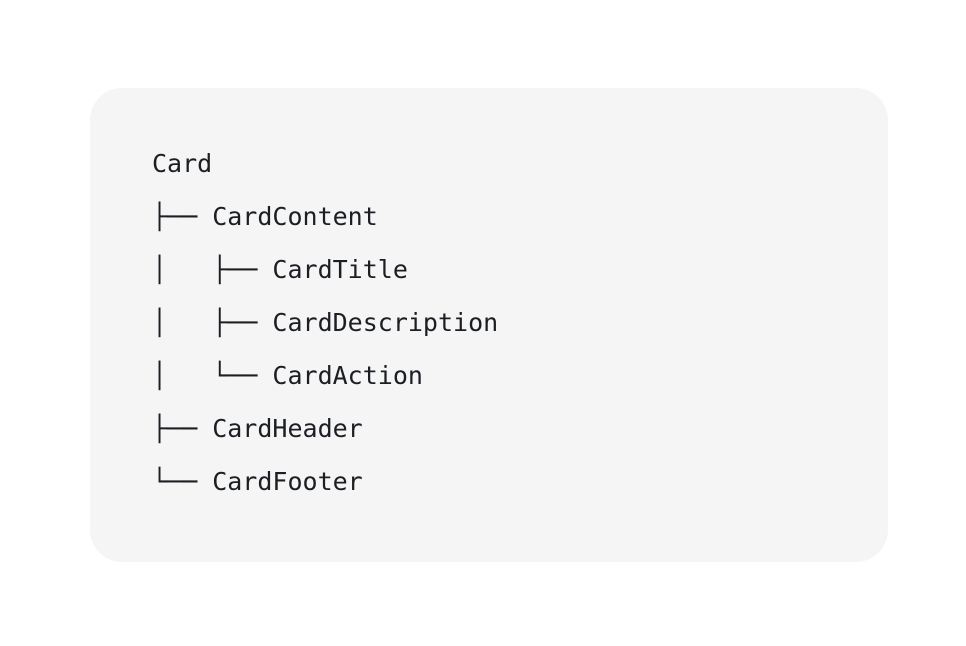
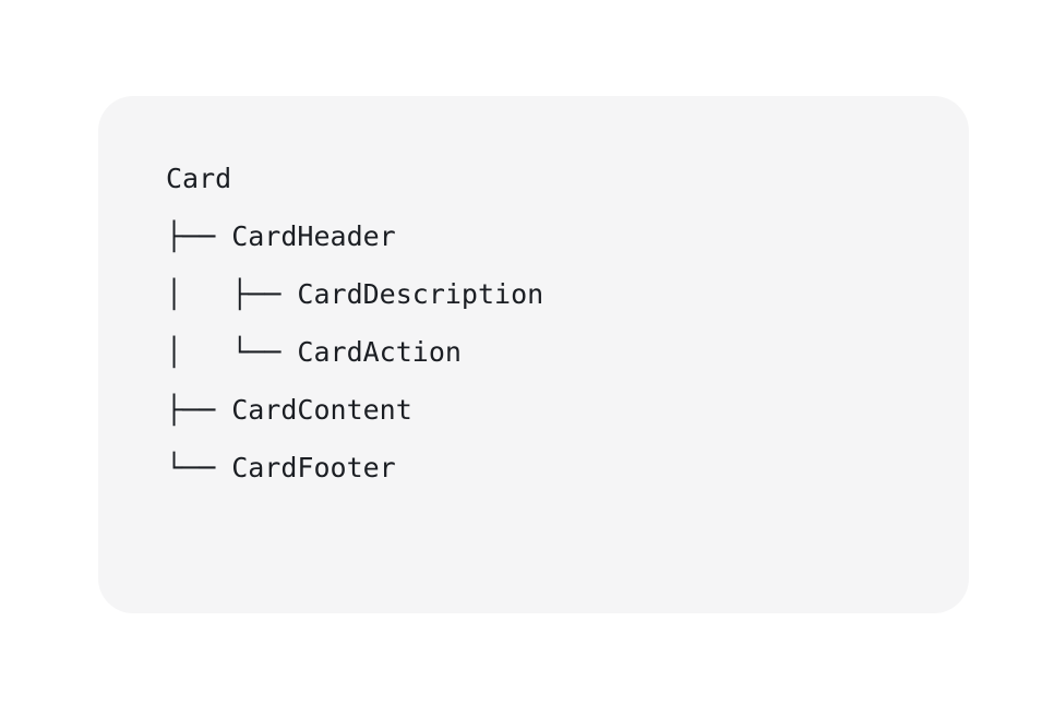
  Card
- ├── CardContent
+ ├── CardHeader
- │ ├── CardTitle
  │ ├── CardDescription
  │ └── CardAction
- ├── CardHeader
+ ├── CardContent
  └── CardFooter
